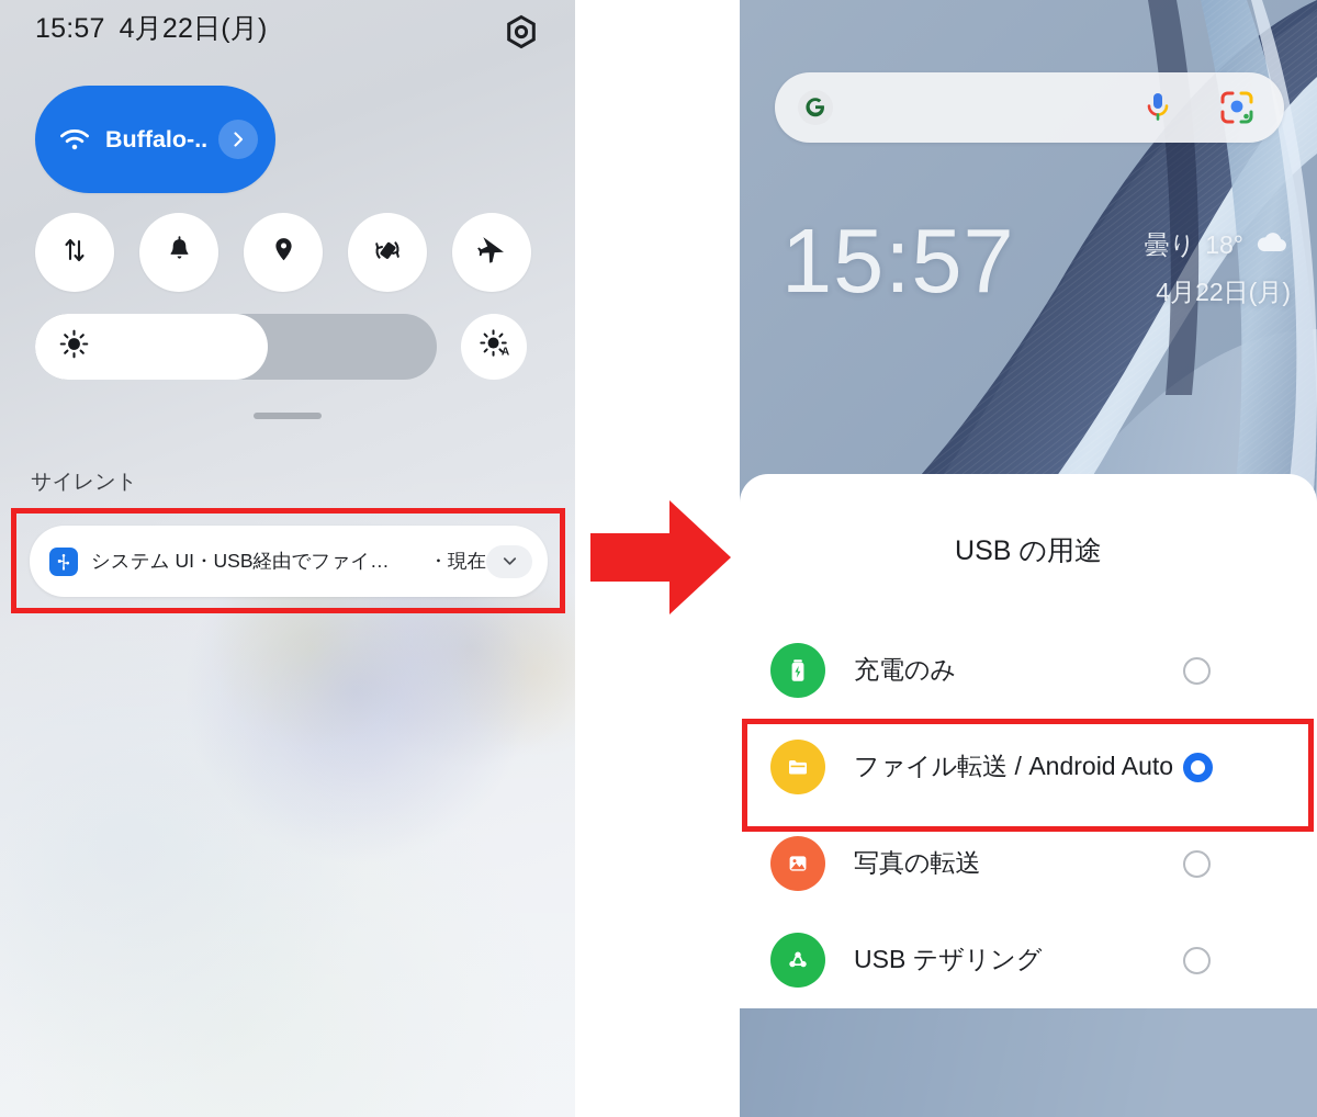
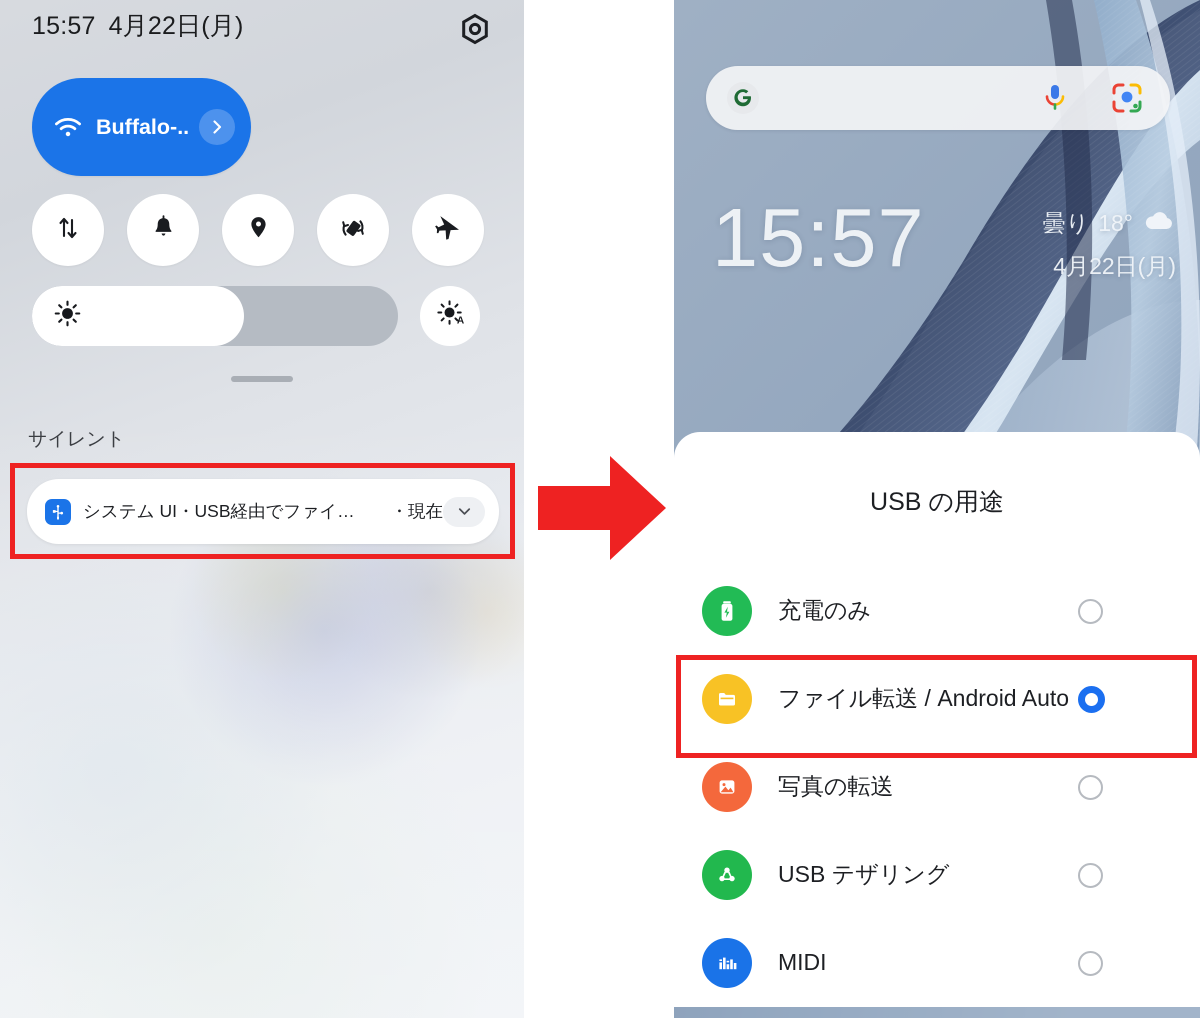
  15:57
  4月22日(月)
  Buffalo-..
  A
  サイレント
  システム UI・USB経由でファイ…
  ・現在
  15:57
  曇り
  18°
  4月22日(月)
  USB の用途
  充電のみ
  ファイル転送 / Android Auto
  写真の転送
  USB テザリング
+ MIDI
